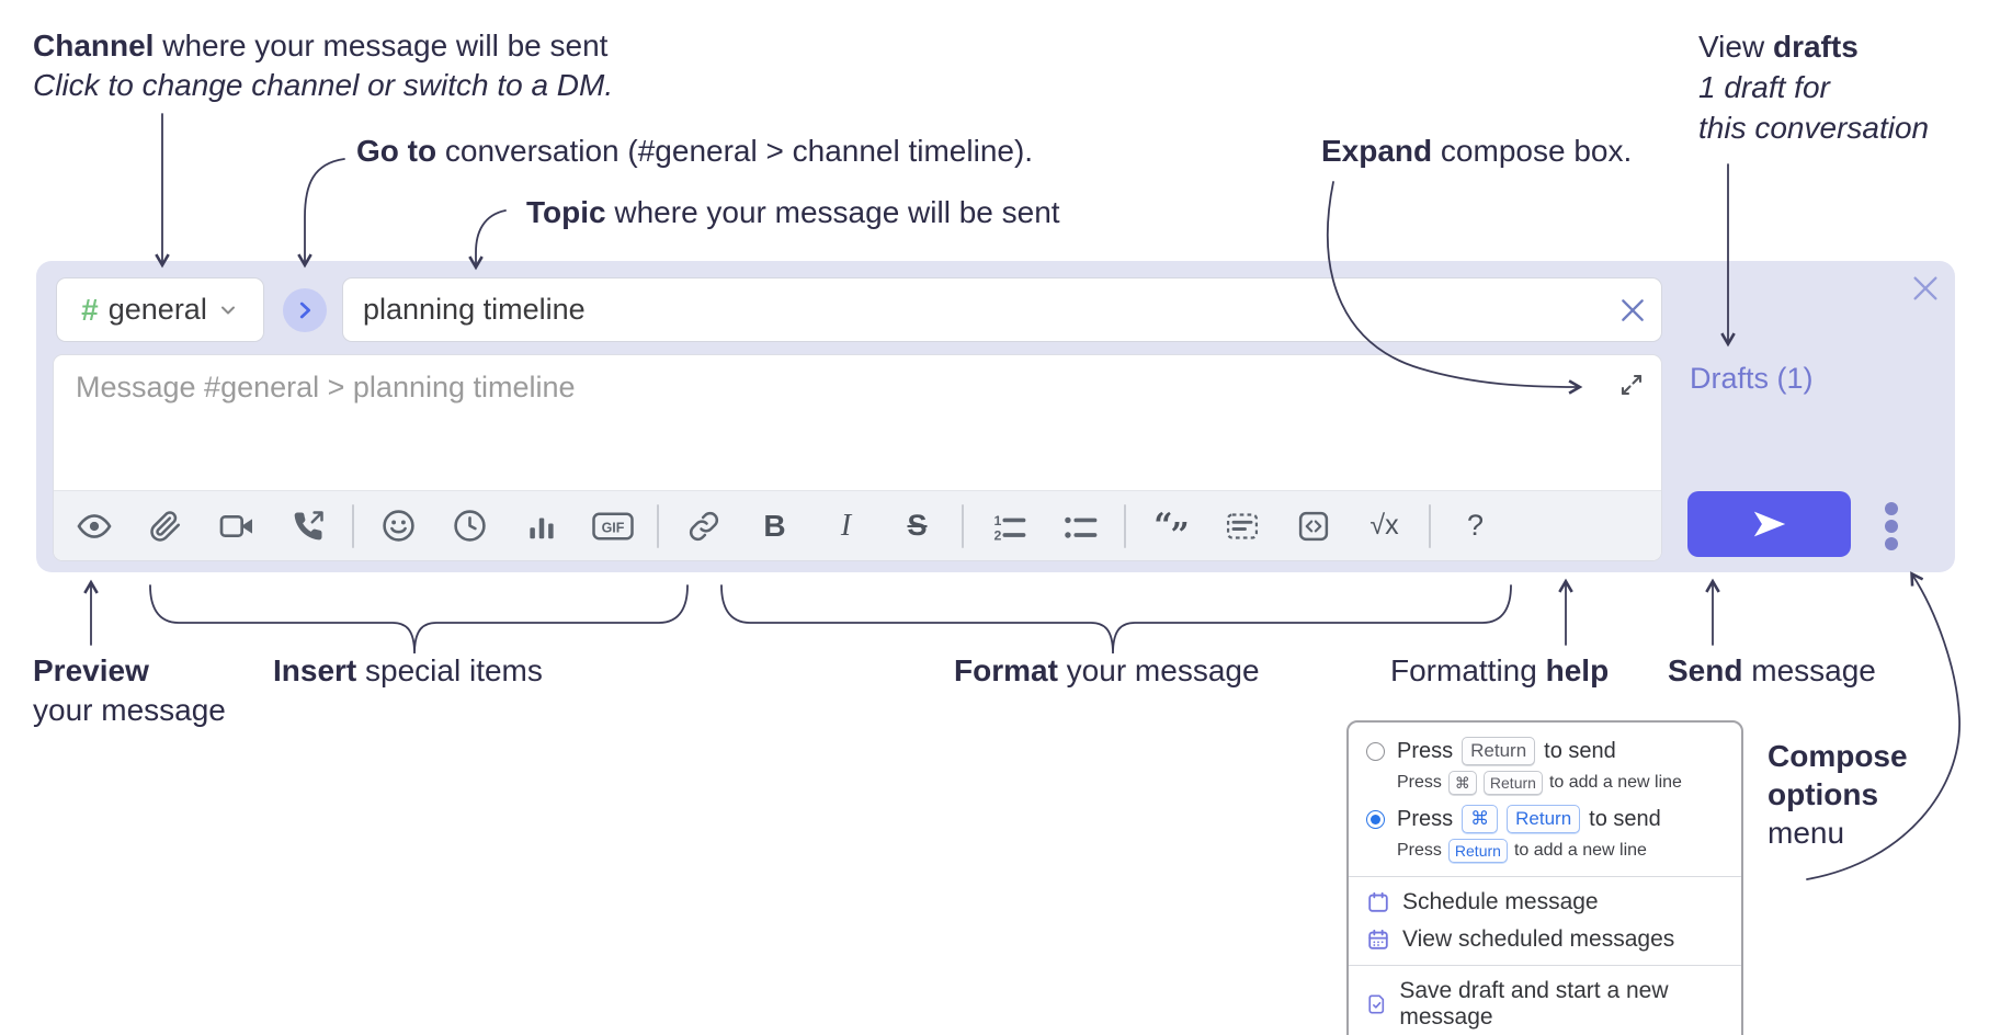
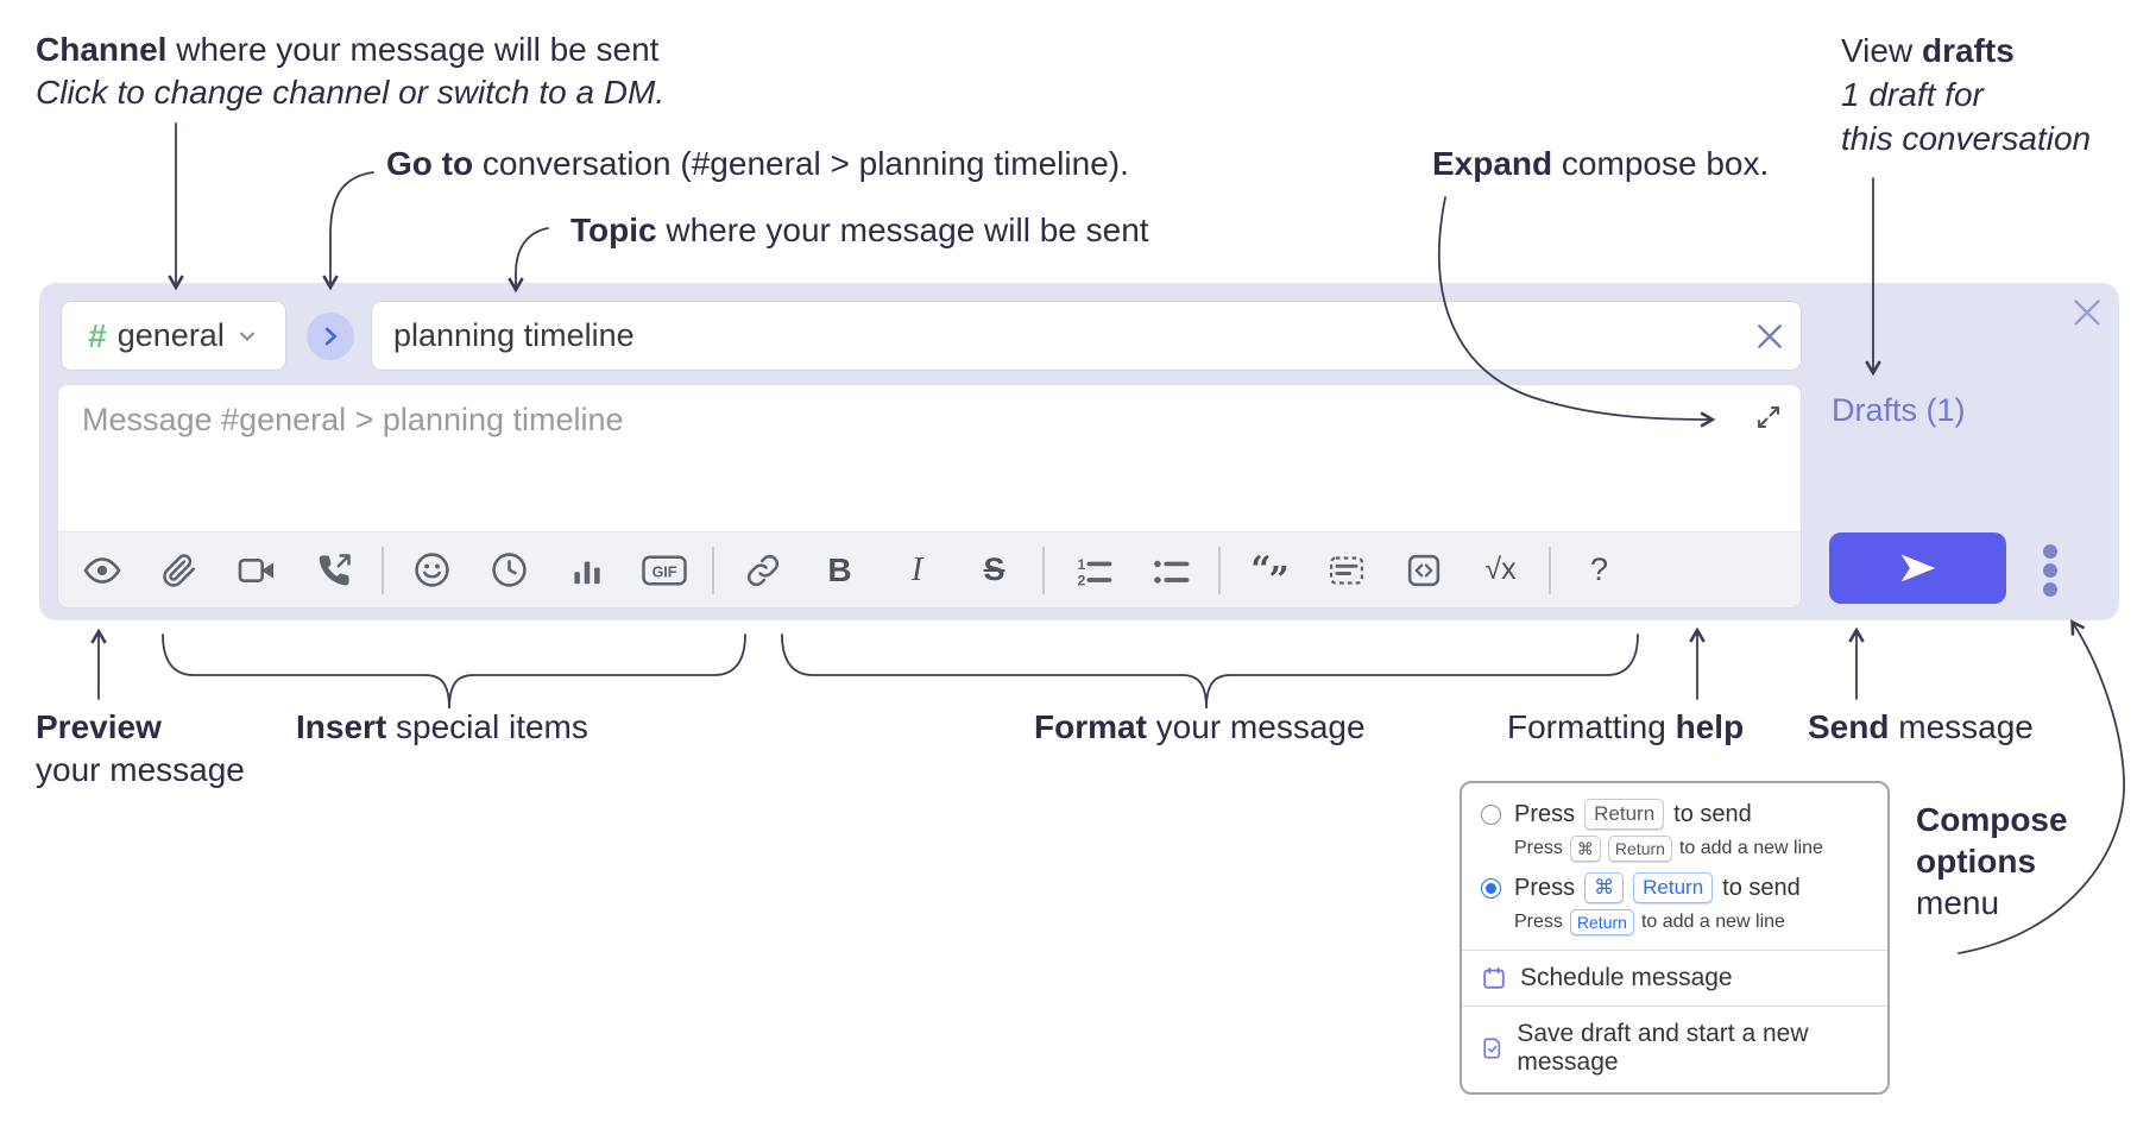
  Channel where your message will be sent
  Click to change channel or switch to a DM.
- Go to conversation (#general > channel timeline).
+ Go to conversation (#general > planning timeline).
  Topic where your message will be sent
  Expand compose box.
  View drafts
  1 draft for
  this conversation
  #
  general
  planning timeline
  Message #general > planning timeline
  GIF
  B
  I
  S
  1
  2
  “”
  √x
  ?
  Drafts (1)
  Preview
  your message
  Insert special items
  Format your message
  Formatting help
  Send message
  Compose
  options
  menu
  Press
  Return
  to send
  Press
  ⌘
  Return
  to add a new line
  Press
  ⌘
  Return
  to send
  Press
  Return
  to add a new line
  Schedule message
- View scheduled messages
  Save draft and start a new message
